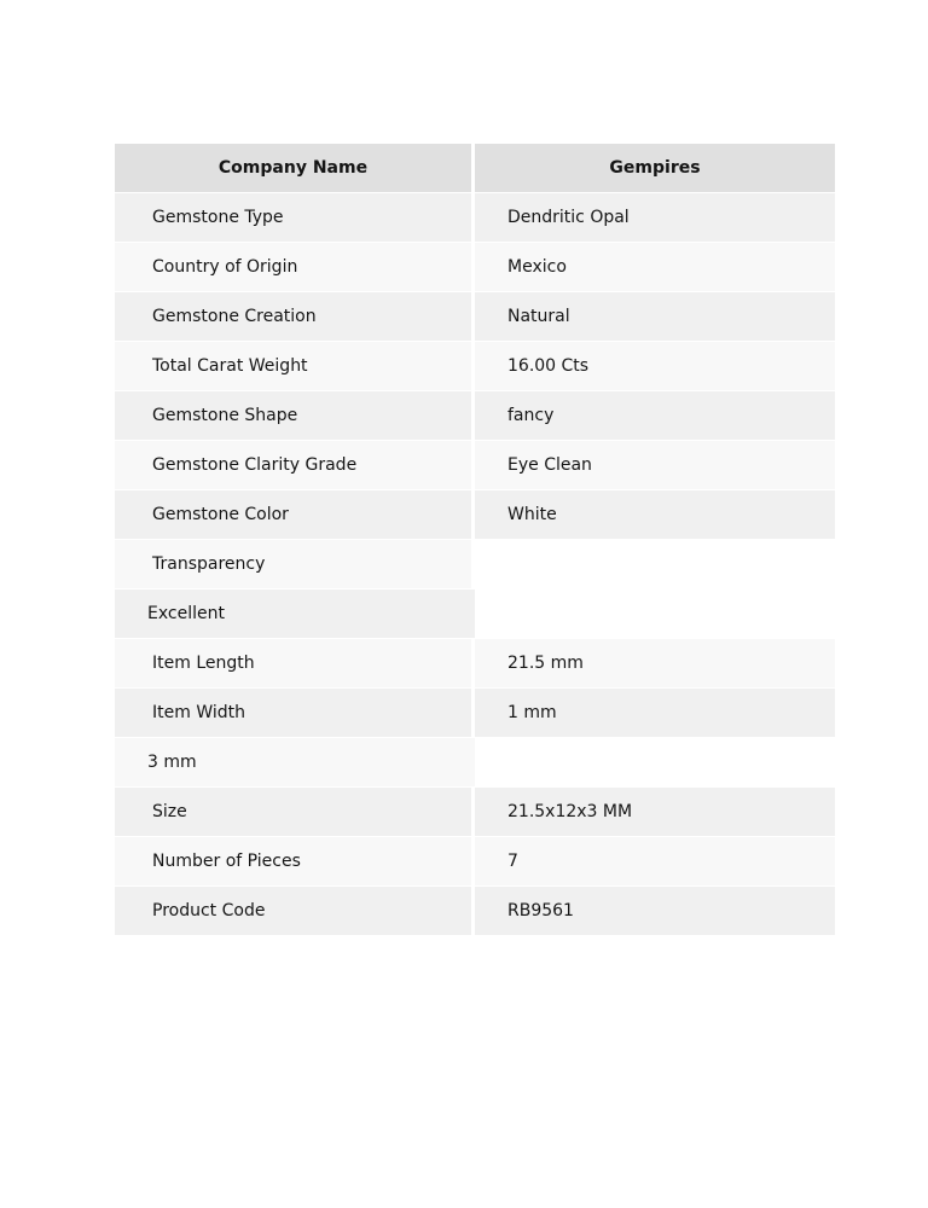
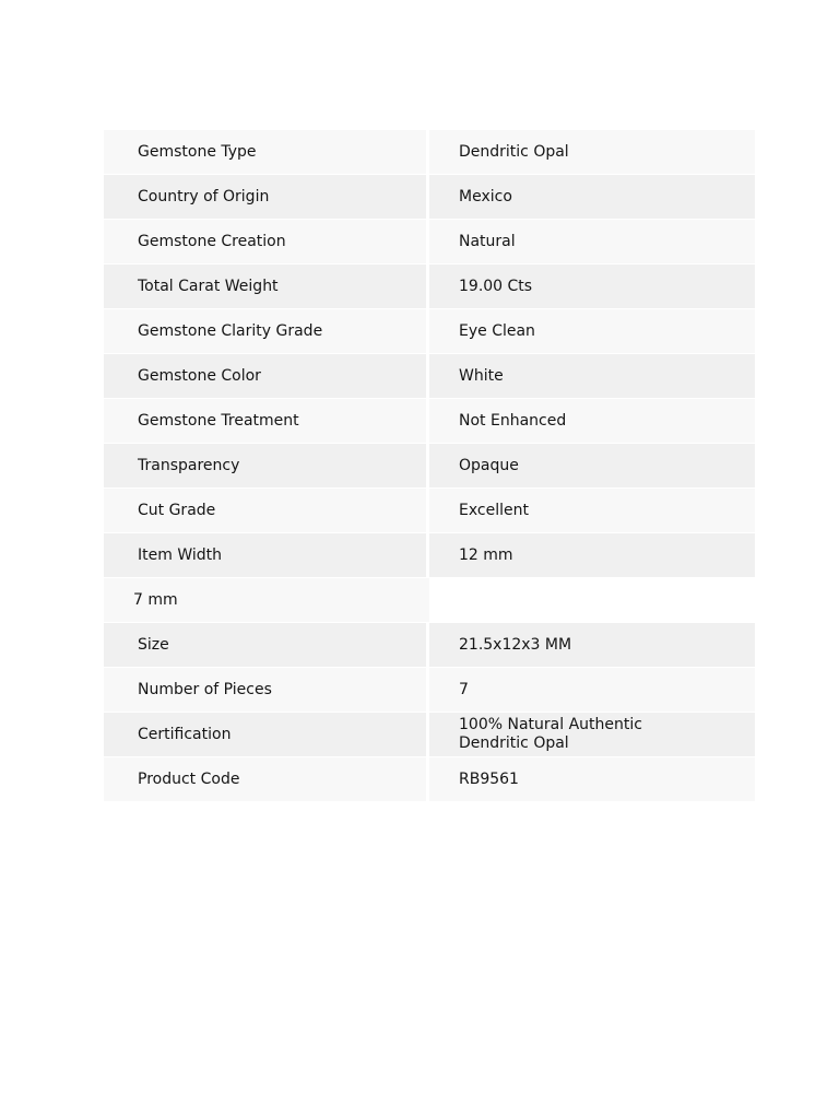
- Company Name
- Gempires
  Gemstone Type
  Dendritic Opal
  Country of Origin
  Mexico
  Gemstone Creation
  Natural
  Total Carat Weight
- 16.00 Cts
+ 19.00 Cts
- Gemstone Shape
- fancy
  Gemstone Clarity Grade
  Eye Clean
  Gemstone Color
  White
+ Gemstone Treatment
+ Not Enhanced
  Transparency
+ Opaque
+ Cut Grade
  Excellent
- Item Length
- 21.5 mm
  Item Width
- 1 mm
+ 12 mm
- 3 mm
+ 7 mm
  Size
  21.5x12x3 MM
  Number of Pieces
  7
+ Certification
+ 100% Natural Authentic Dendritic Opal
  Product Code
  RB9561
